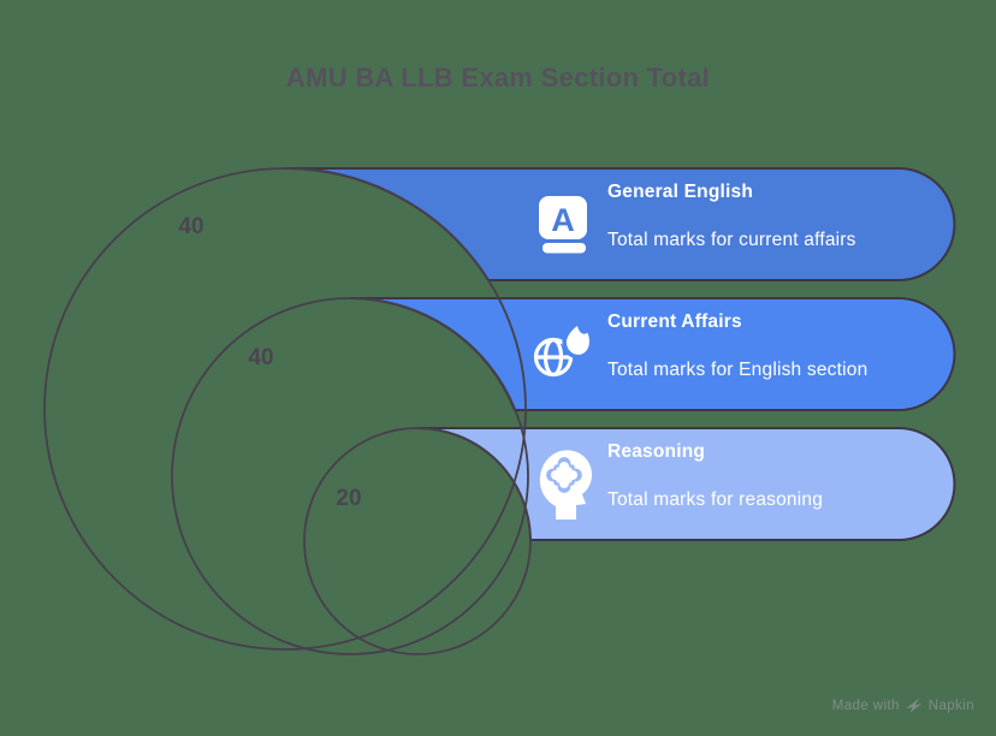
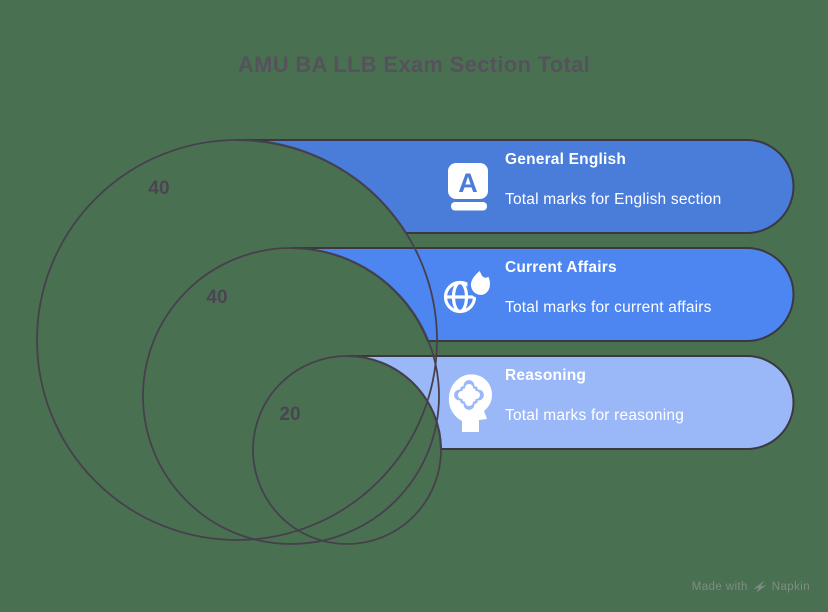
  AMU BA LLB Exam Section Total
  General English
- Total marks for current affairs
+ Total marks for English section
  A
  Current Affairs
- Total marks for English section
+ Total marks for current affairs
  Reasoning
  Total marks for reasoning
  40
  40
  20
  Made with
  Napkin
